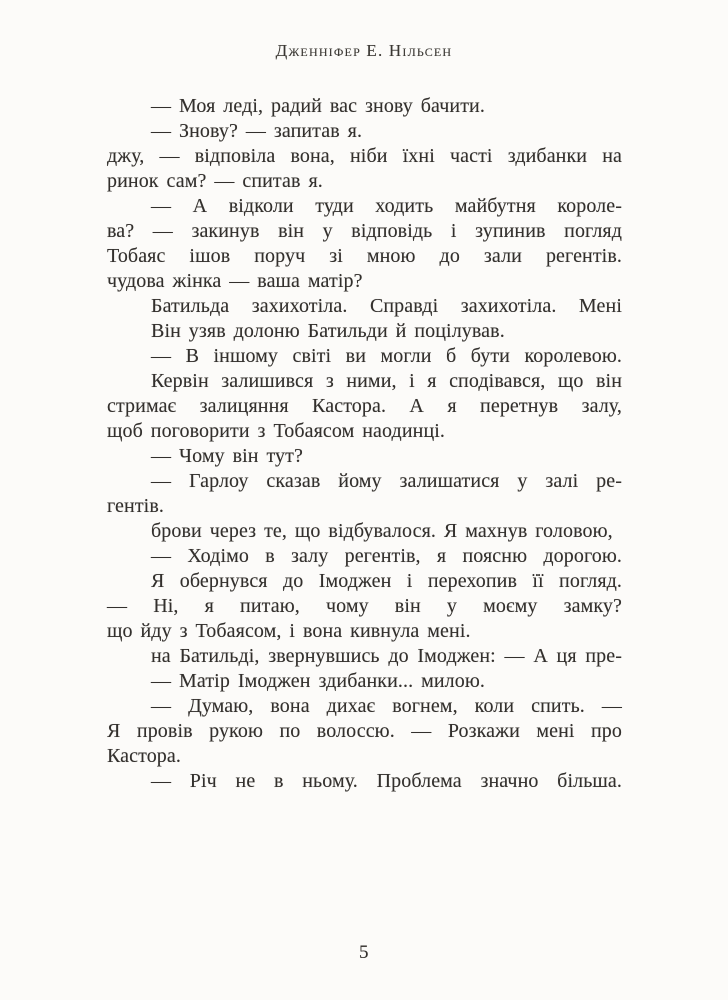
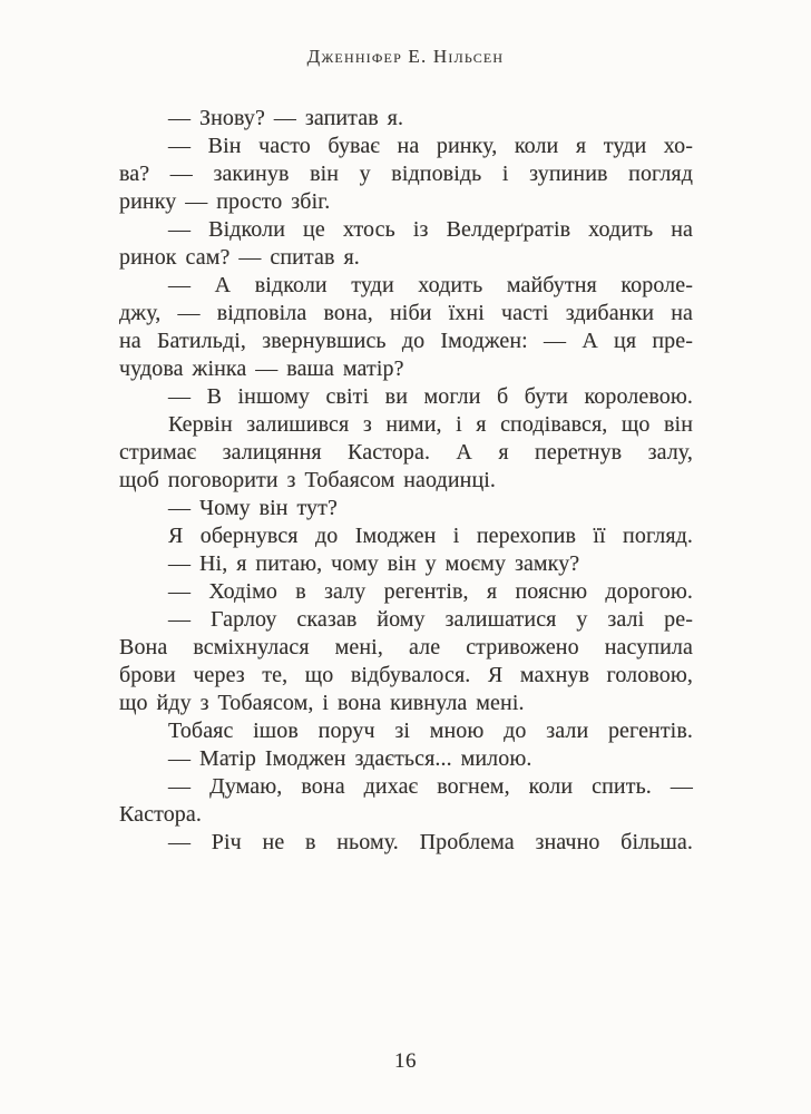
  Дженніфер Е. Нільсен
- — Моя леді, радий вас знову бачити.
  — Знову? — запитав я.
+ — Він часто буває на ринку, коли я туди хо-
- джу, — відповіла вона, ніби їхні часті здибанки на
+ ва? — закинув він у відповідь і зупинив погляд
+ ринку — просто збіг.
+ — Відколи це хтось із Велдерґратів ходить на
  ринок сам? — спитав я.
  — А відколи туди ходить майбутня короле-
- ва? — закинув він у відповідь і зупинив погляд
+ джу, — відповіла вона, ніби їхні часті здибанки на
- Тобаяс ішов поруч зі мною до зали регентів.
+ на Батильді, звернувшись до Імоджен: — А ця пре-
  чудова жінка — ваша матір?
- Батильда захихотіла. Справді захихотіла. Мені
- Він узяв долоню Батильди й поцілував.
  — В іншому світі ви могли б бути королевою.
  Кервін залишився з ними, і я сподівався, що він
  стримає залицяння Кастора. А я перетнув залу,
  щоб поговорити з Тобаясом наодинці.
  — Чому він тут?
- — Гарлоу сказав йому залишатися у залі ре-
+ Я обернувся до Імоджен і перехопив її погляд.
- гентів.
- брови через те, що відбувалося. Я махнув головою,
+ — Ні, я питаю, чому він у моєму замку?
  — Ходімо в залу регентів, я поясню дорогою.
- Я обернувся до Імоджен і перехопив її погляд.
+ — Гарлоу сказав йому залишатися у залі ре-
+ Вона всміхнулася мені, але стривожено насупила
- — Ні, я питаю, чому він у моєму замку?
+ брови через те, що відбувалося. Я махнув головою,
  що йду з Тобаясом, і вона кивнула мені.
- на Батильді, звернувшись до Імоджен: — А ця пре-
+ Тобаяс ішов поруч зі мною до зали регентів.
- — Матір Імоджен здибанки... милою.
+ — Матір Імоджен здається... милою.
  — Думаю, вона дихає вогнем, коли спить. —
- Я провів рукою по волоссю. — Розкажи мені про
  Кастора.
  — Річ не в ньому. Проблема значно більша.
- 5
+ 16
